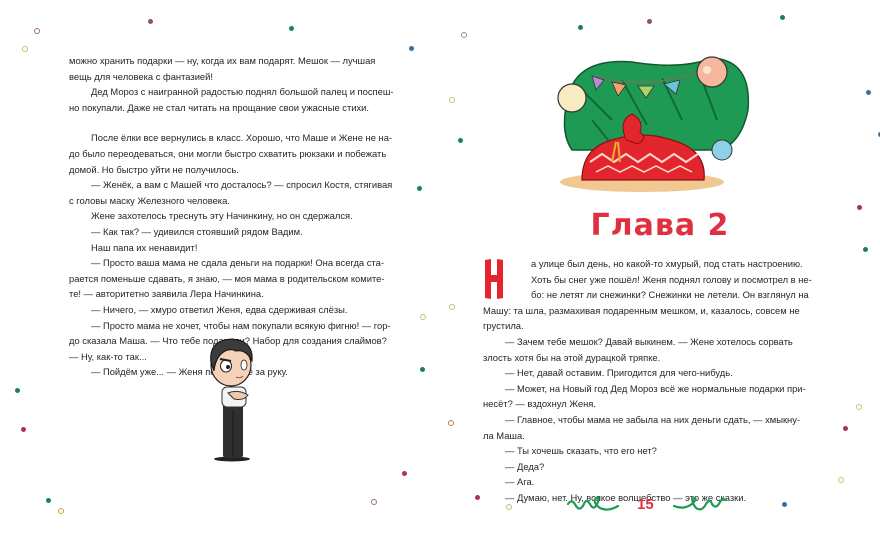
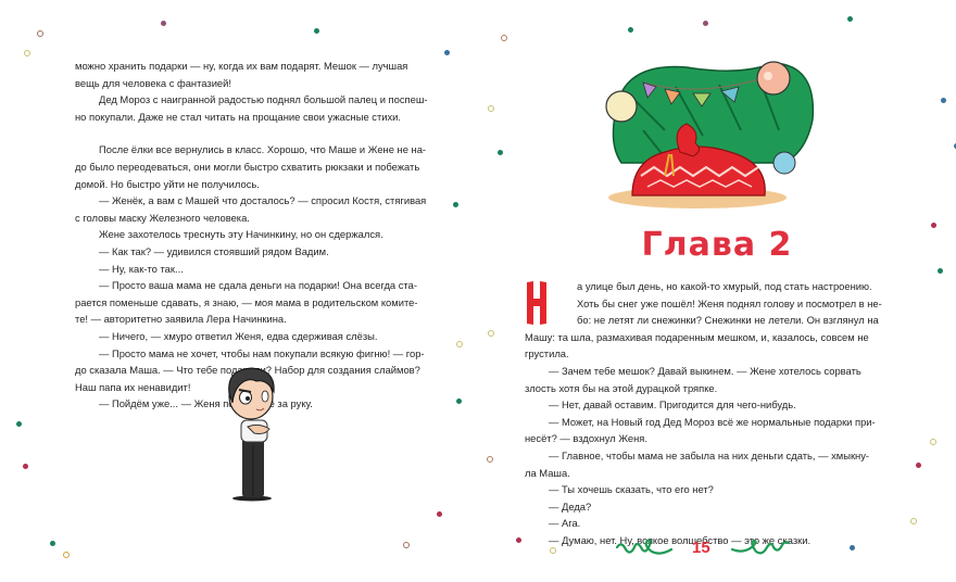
  можно хранить подарки — ну, когда их вам подарят. Мешок — лучшая
  вещь для человека с фантазией!
  Дед Мороз с наигранной радостью поднял большой палец и поспеш-
  но покупали. Даже не стал читать на прощание свои ужасные стихи.
  После ёлки все вернулись в класс. Хорошо, что Маше и Жене не на-
  до было переодеваться, они могли быстро схватить рюкзаки и побежать
  домой. Но быстро уйти не получилось.
  — Женёк, а вам с Машей что досталось? — спросил Костя, стягивая
  с головы маску Железного человека.
  Жене захотелось треснуть эту Начинкину, но он сдержался.
  — Как так? — удивился стоявший рядом Вадим.
- Наш папа их ненавидит!
+ — Ну, как-то так...
  — Просто ваша мама не сдала деньги на подарки! Она всегда ста-
  рается поменьше сдавать, я знаю, — моя мама в родительском комите-
  те! — авторитетно заявила Лера Начинкина.
  — Ничего, — хмуро ответил Женя, едва сдерживая слёзы.
  — Просто мама не хочет, чтобы нам покупали всякую фигню! — гор-
  до сказала Маша. — Что тебе поди? Набор для создания слаймов?
- — Ну, как-то так...
+ Наш папа их ненавидит!
  — Пойдём уже... — Женя п за руку.
  Глава 2
  а улице был день, но какой-то хмурый, под стать настроению.
  Хоть бы снег уже пошёл! Женя поднял голову и посмотрел в не-
  бо: не летят ли снежинки? Снежинки не летели. Он взглянул на
  Машу: та шла, размахивая подаренным мешком, и, казалось, совсем не
  грустила.
  — Зачем тебе мешок? Давай выкинем. — Жене хотелось сорвать
  злость хотя бы на этой дурацкой тряпке.
  — Нет, давай оставим. Пригодится для чего-нибудь.
  — Может, на Новый год Дед Мороз всё же нормальные подарки при-
  несёт? — вздохнул Женя.
  — Главное, чтобы мама не забыла на них деньги сдать, — хмыкну-
  ла Маша.
  — Ты хочешь сказать, что его нет?
  — Деда?
  — Ага.
  — Думаю, нет. Ну, вское волшебство — это же сказки.
  15
